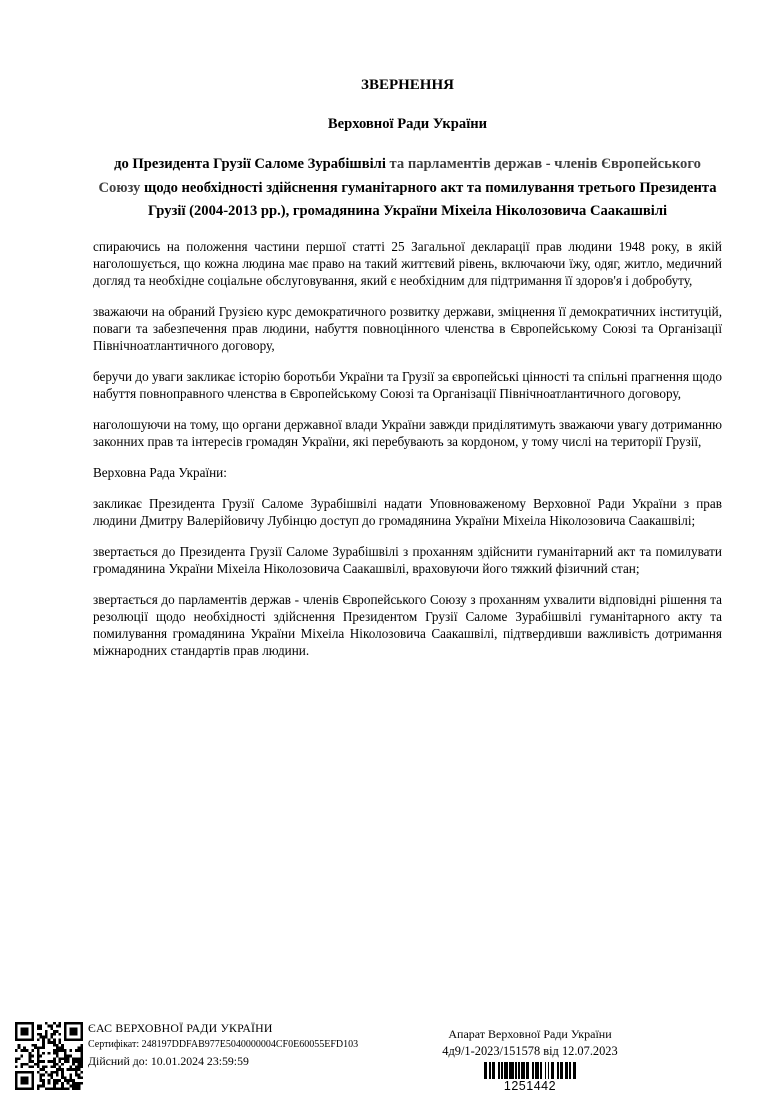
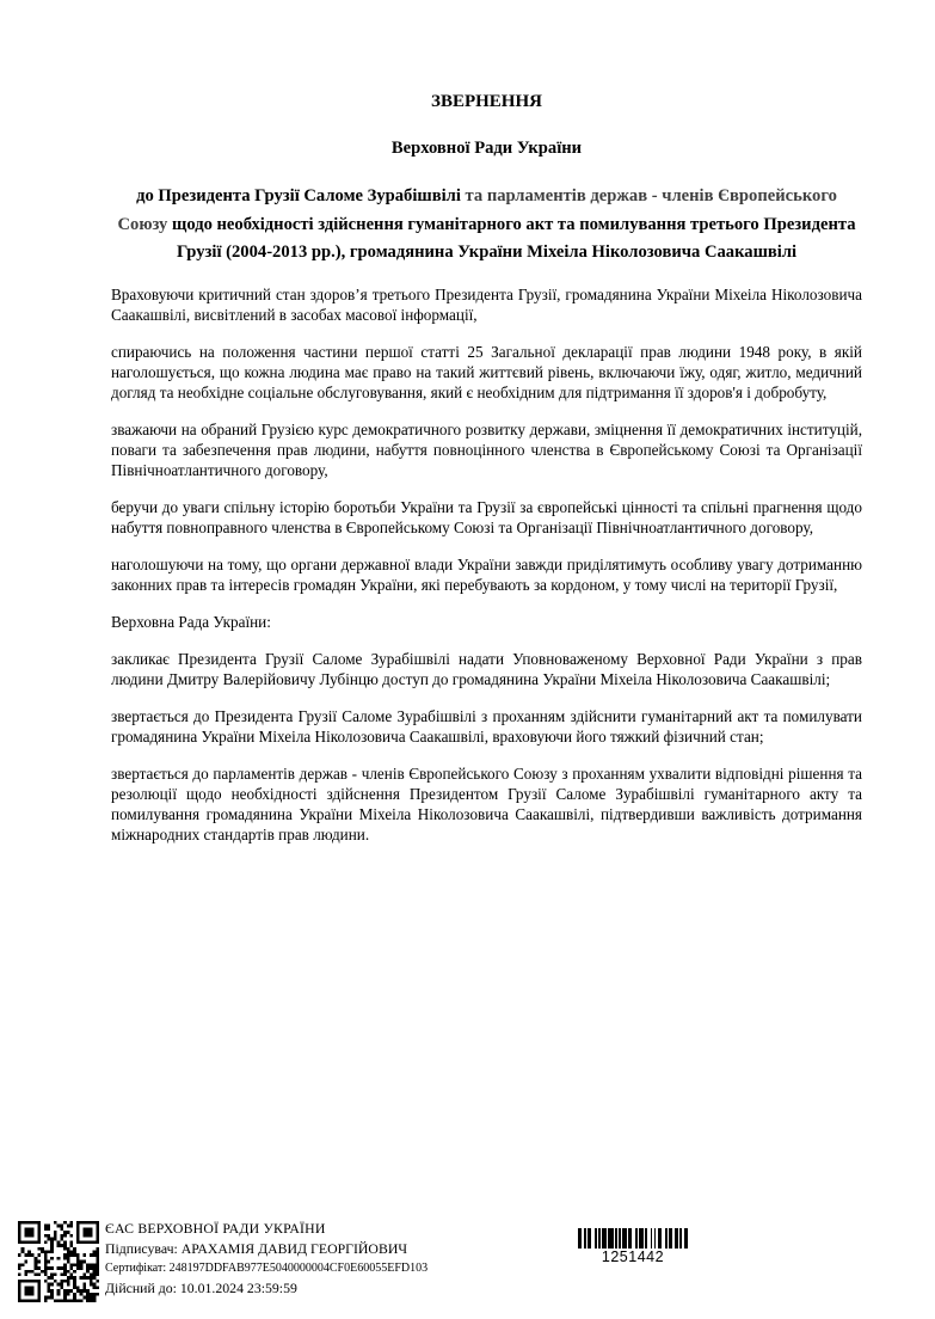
  ЗВЕРНЕННЯ
  Верховної Ради України
  до Президента Грузії Саломе Зурабішвілі та парламентів держав - членів Європейського Союзу щодо необхідності здійснення гуманітарного акт та помилування третього Президента Грузії (2004-2013 рр.), громадянина України Міхеіла Ніколозовича Саакашвілі
+ Враховуючи критичний стан здоров’я третього Президента Грузії, громадянина України Міхеіла Ніколозовича Саакашвілі, висвітлений в засобах масової інформації,
  спираючись на положення частини першої статті 25 Загальної декларації прав людини 1948 року, в якій наголошується, що кожна людина має право на такий життєвий рівень, включаючи їжу, одяг, житло, медичний догляд та необхідне соціальне обслуговування, який є необхідним для підтримання її здоров'я і добробуту,
  зважаючи на обраний Грузією курс демократичного розвитку держави, зміцнення її демократичних інституцій, поваги та забезпечення прав людини, набуття повноцінного членства в Європейському Союзі та Організації Північноатлантичного договору,
- беручи до уваги закликає історію боротьби України та Грузії за європейські цінності та спільні прагнення щодо набуття повноправного членства в Європейському Союзі та Організації Північноатлантичного договору,
+ беручи до уваги спільну історію боротьби України та Грузії за європейські цінності та спільні прагнення щодо набуття повноправного членства в Європейському Союзі та Організації Північноатлантичного договору,
- наголошуючи на тому, що органи державної влади України завжди приділятимуть зважаючи увагу дотриманню законних прав та інтересів громадян України, які перебувають за кордоном, у тому числі на території Грузії,
+ наголошуючи на тому, що органи державної влади України завжди приділятимуть особливу увагу дотриманню законних прав та інтересів громадян України, які перебувають за кордоном, у тому числі на території Грузії,
  Верховна Рада України:
  закликає Президента Грузії Саломе Зурабішвілі надати Уповноваженому Верховної Ради України з прав людини Дмитру Валерійовичу Лубінцю доступ до громадянина України Міхеіла Ніколозовича Саакашвілі;
  звертається до Президента Грузії Саломе Зурабішвілі з проханням здійснити гуманітарний акт та помилувати громадянина України Міхеіла Ніколозовича Саакашвілі, враховуючи його тяжкий фізичний стан;
  звертається до парламентів держав - членів Європейського Союзу з проханням ухвалити відповідні рішення та резолюції щодо необхідності здійснення Президентом Грузії Саломе Зурабішвілі гуманітарного акту та помилування громадянина України Міхеіла Ніколозовича Саакашвілі, підтвердивши важливість дотримання міжнародних стандартів прав людини.
  ЄАС ВЕРХОВНОЇ РАДИ УКРАЇНИ
+ Підписувач: АРАХАМІЯ ДАВИД ГЕОРГІЙОВИЧ
  Сертифікат: 248197DDFAB977E5040000004CF0E60055EFD103
  Дійсний до: 10.01.2024 23:59:59
- Апарат Верховної Ради України
- 4д9/1-2023/151578 від 12.07.2023
  1251442
